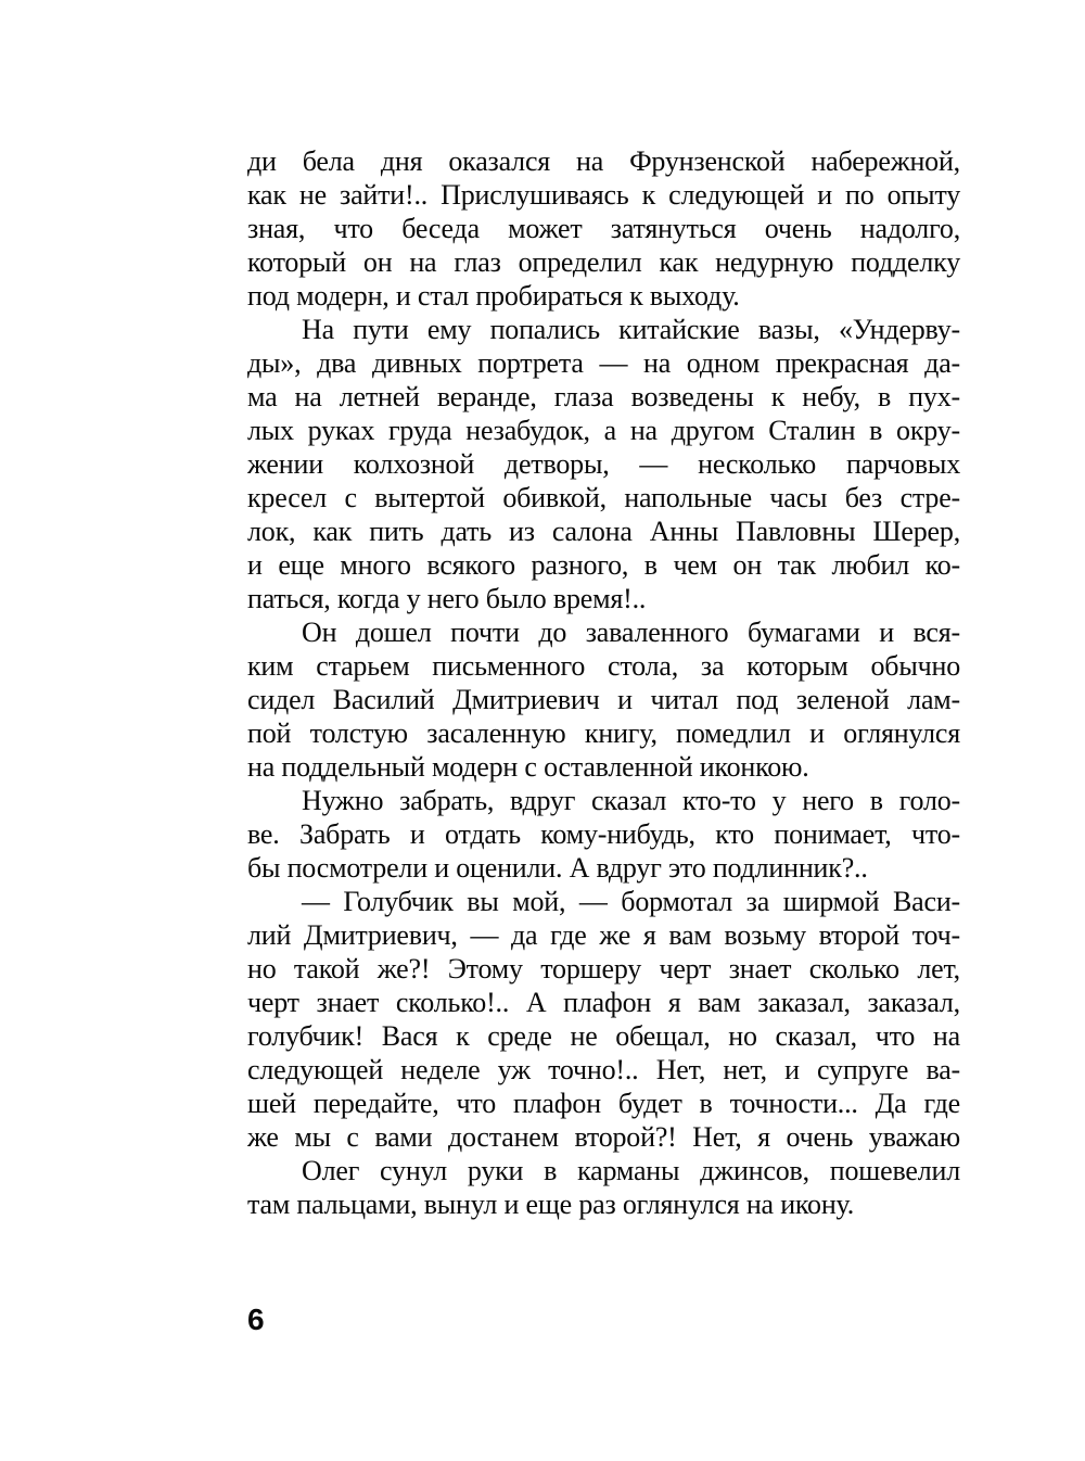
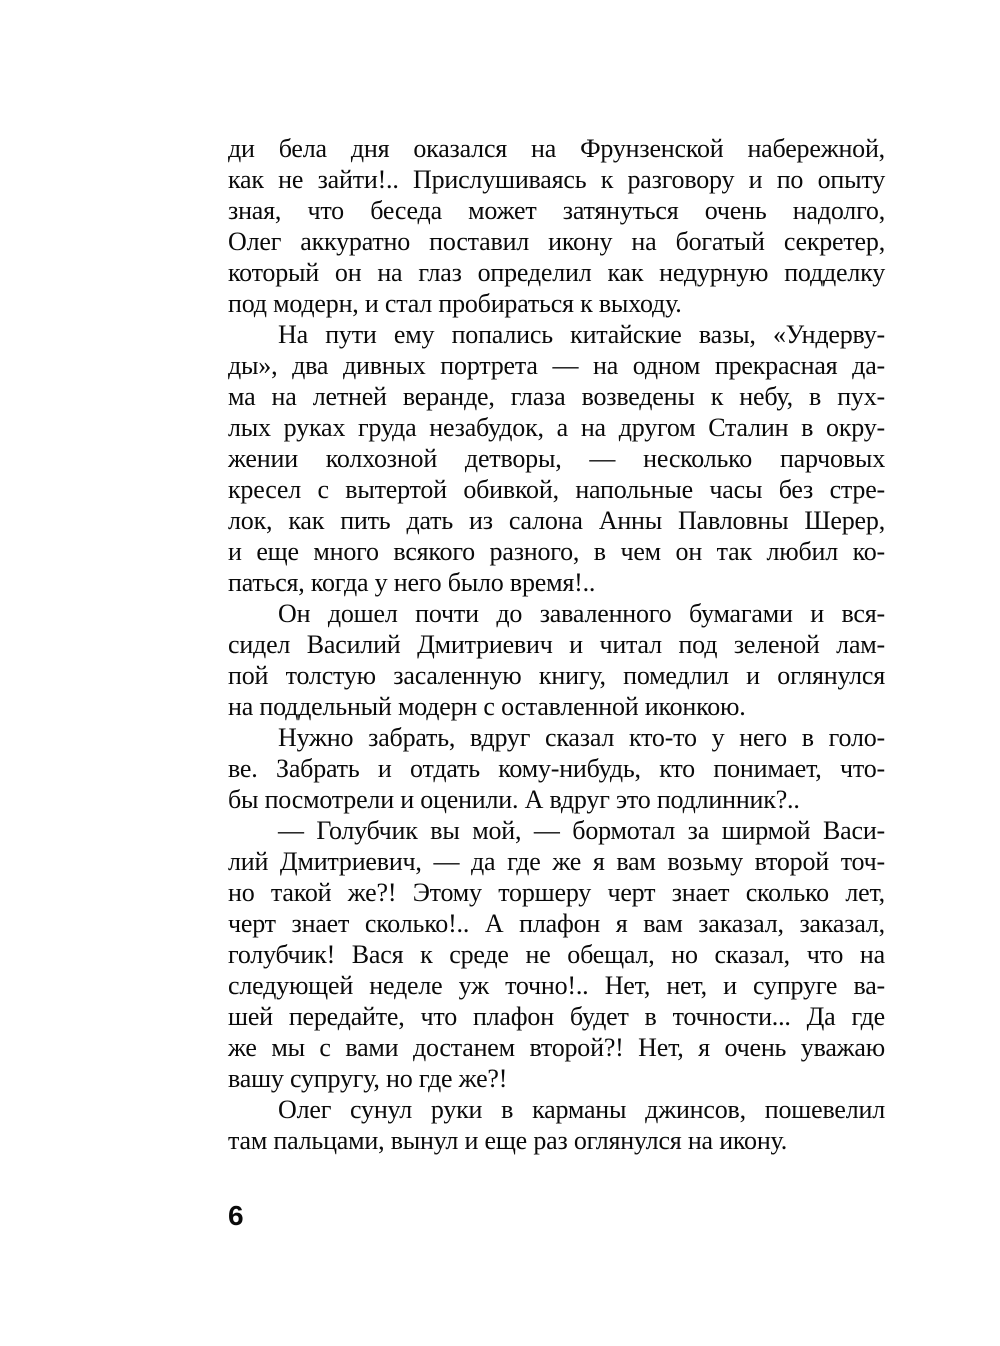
  ди бела дня оказался на Фрунзенской набережной,
- как не зайти!.. Прислушиваясь к следующей и по опыту
+ как не зайти!.. Прислушиваясь к разговору и по опыту
  зная, что беседа может затянуться очень надолго,
+ Олег аккуратно поставил икону на богатый секретер,
  который он на глаз определил как недурную подделку
  под модерн, и стал пробираться к выходу.
  На пути ему попались китайские вазы, «Ундерву-
  ды», два дивных портрета — на одном прекрасная да-
  ма на летней веранде, глаза возведены к небу, в пух-
  лых руках груда незабудок, а на другом Сталин в окру-
  жении колхозной детворы, — несколько парчовых
  кресел с вытертой обивкой, напольные часы без стре-
  лок, как пить дать из салона Анны Павловны Шерер,
  и еще много всякого разного, в чем он так любил ко-
  паться, когда у него было время!..
  Он дошел почти до заваленного бумагами и вся-
- ким старьем письменного стола, за которым обычно
  сидел Василий Дмитриевич и читал под зеленой лам-
  пой толстую засаленную книгу, помедлил и оглянулся
  на поддельный модерн с оставленной иконкою.
  Нужно забрать, вдруг сказал кто-то у него в голо-
  ве. Забрать и отдать кому-нибудь, кто понимает, что-
  бы посмотрели и оценили. А вдруг это подлинник?..
  — Голубчик вы мой, — бормотал за ширмой Васи-
  лий Дмитриевич, — да где же я вам возьму второй точ-
  но такой же?! Этому торшеру черт знает сколько лет,
  черт знает сколько!.. А плафон я вам заказал, заказал,
  голубчик! Вася к среде не обещал, но сказал, что на
  следующей неделе уж точно!.. Нет, нет, и супруге ва-
  шей передайте, что плафон будет в точности... Да где
  же мы с вами достанем второй?! Нет, я очень уважаю
+ вашу супругу, но где же?!
  Олег сунул руки в карманы джинсов, пошевелил
  там пальцами, вынул и еще раз оглянулся на икону.
  6
